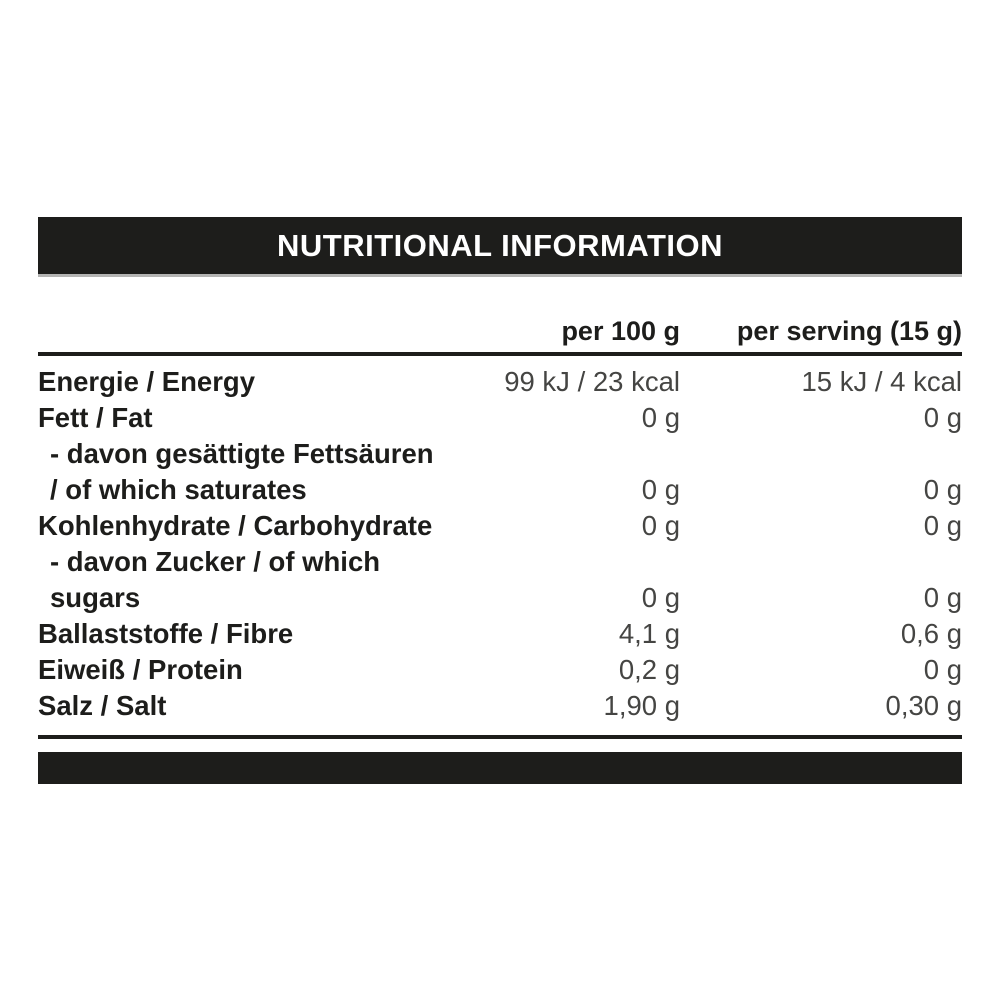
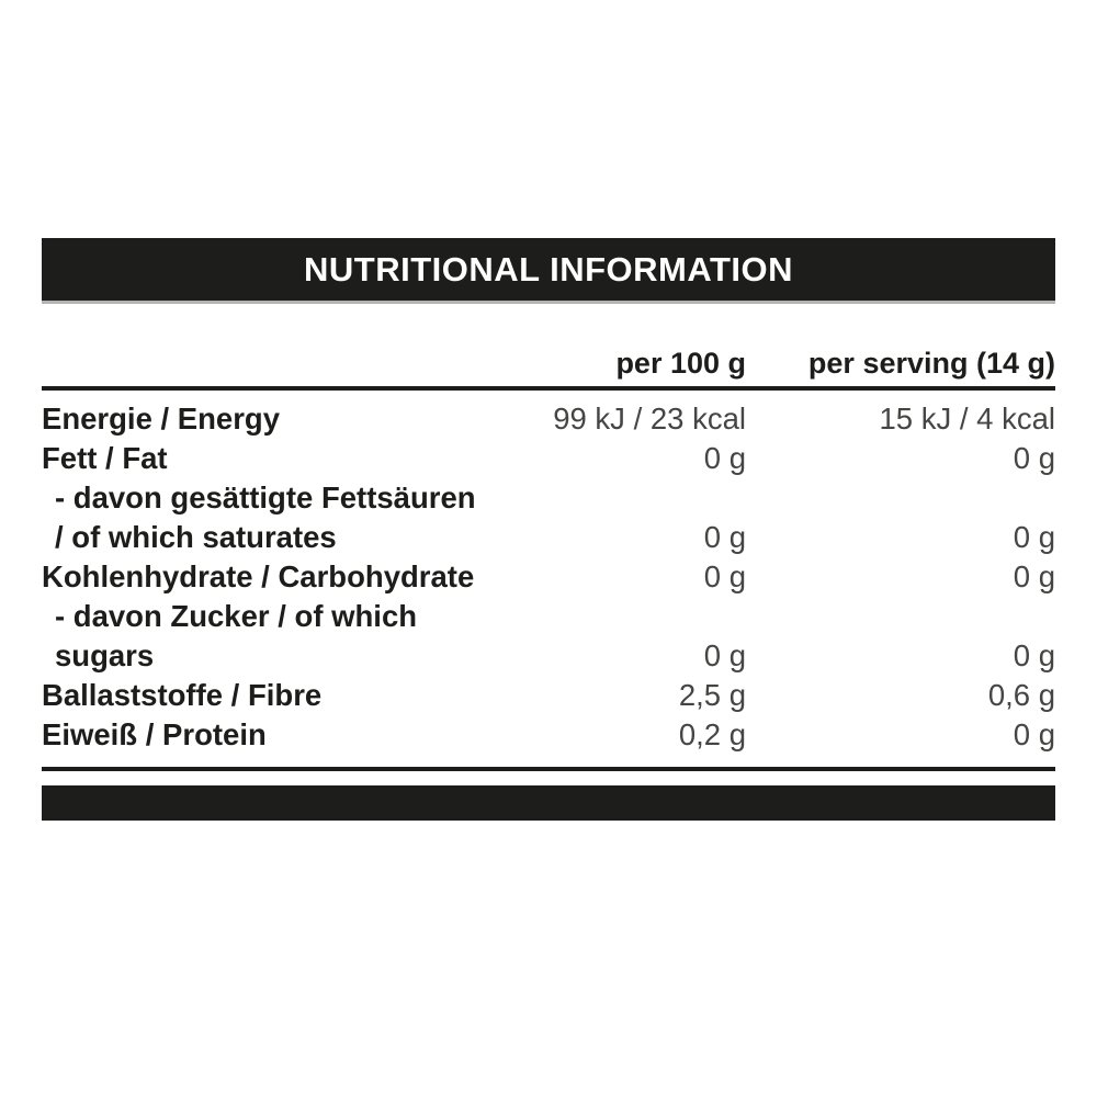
  NUTRITIONAL INFORMATION
  per 100 g
- per serving (15 g)
+ per serving (14 g)
  Energie / Energy
  99 kJ / 23 kcal
  15 kJ / 4 kcal
  Fett / Fat
  0 g
  0 g
  - davon gesättigte Fettsäuren
  / of which saturates
  0 g
  0 g
  Kohlenhydrate / Carbohydrate
  0 g
  0 g
  - davon Zucker / of which
  sugars
  0 g
  0 g
  Ballaststoffe / Fibre
- 4,1 g
+ 2,5 g
  0,6 g
  Eiweiß / Protein
  0,2 g
  0 g
- Salz / Salt
- 1,90 g
- 0,30 g
